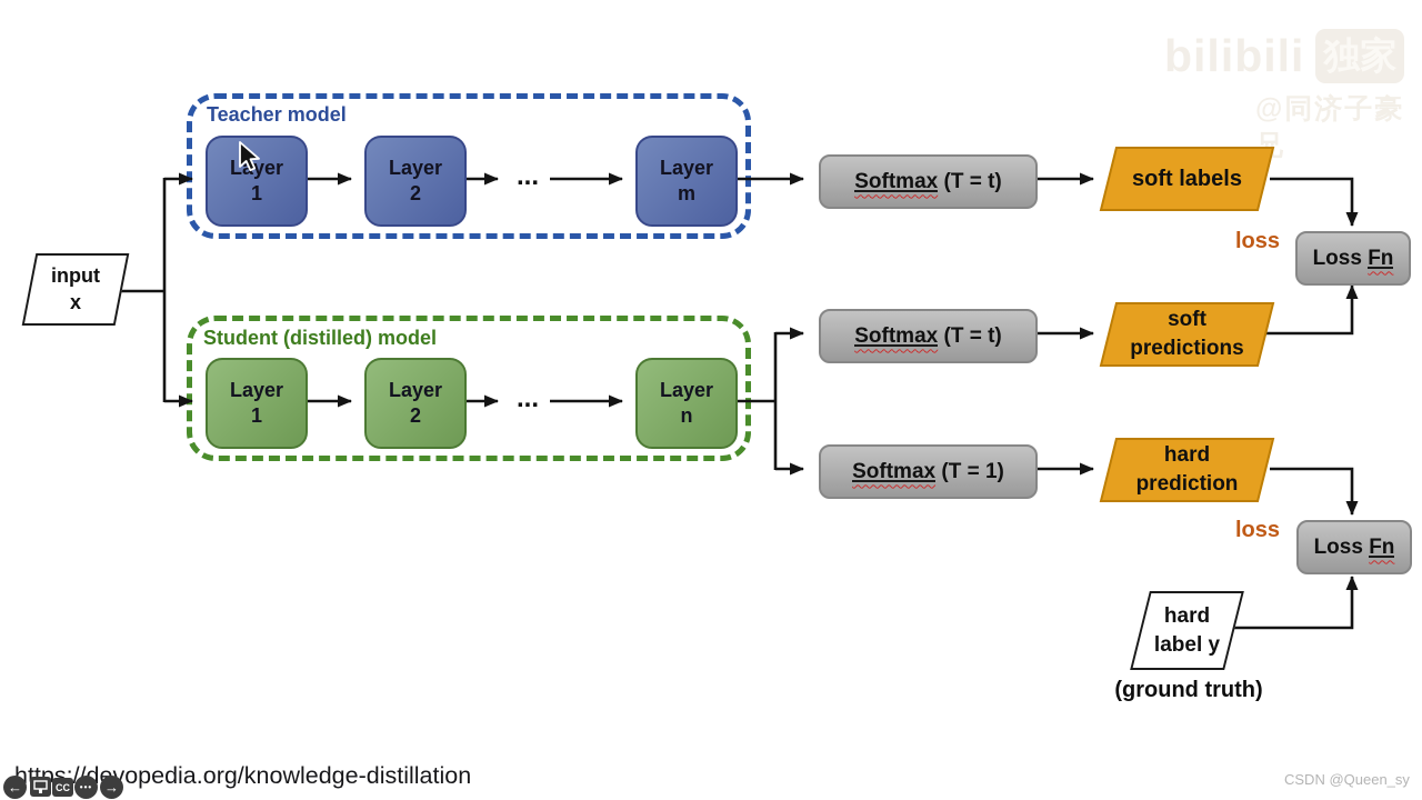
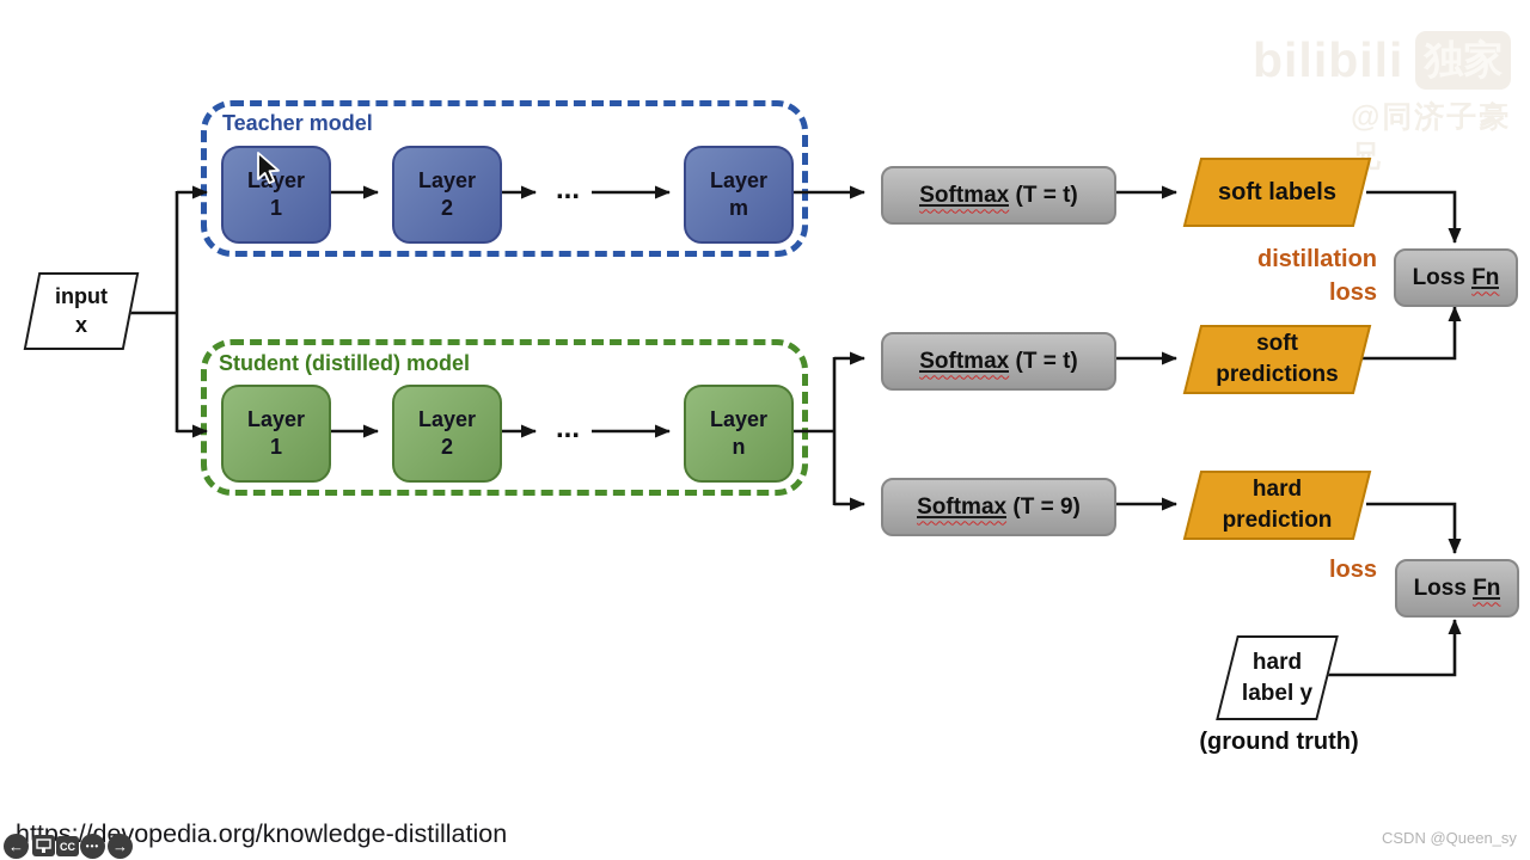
  Teacher model
  Student (distilled) model
  input
  x
  Layer
  1
  Layer
  2
  ...
  Layer
  m
  Layer
  1
  Layer
  2
  ...
  Layer
  n
  Softmax
  (T = t)
  Softmax
  (T = t)
  Softmax
- (T = 1)
+ (T = 9)
  soft labels
  soft
  predictions
  hard
  prediction
+ distillation
  loss
  loss
  Loss
  Fn
  Loss
  Fn
  hard
  label y
  (ground truth)
  https:/dvopedia.org/knowledge-distillation
  ←
  CC
  •••
  →
  CSDN @Queen_sy
